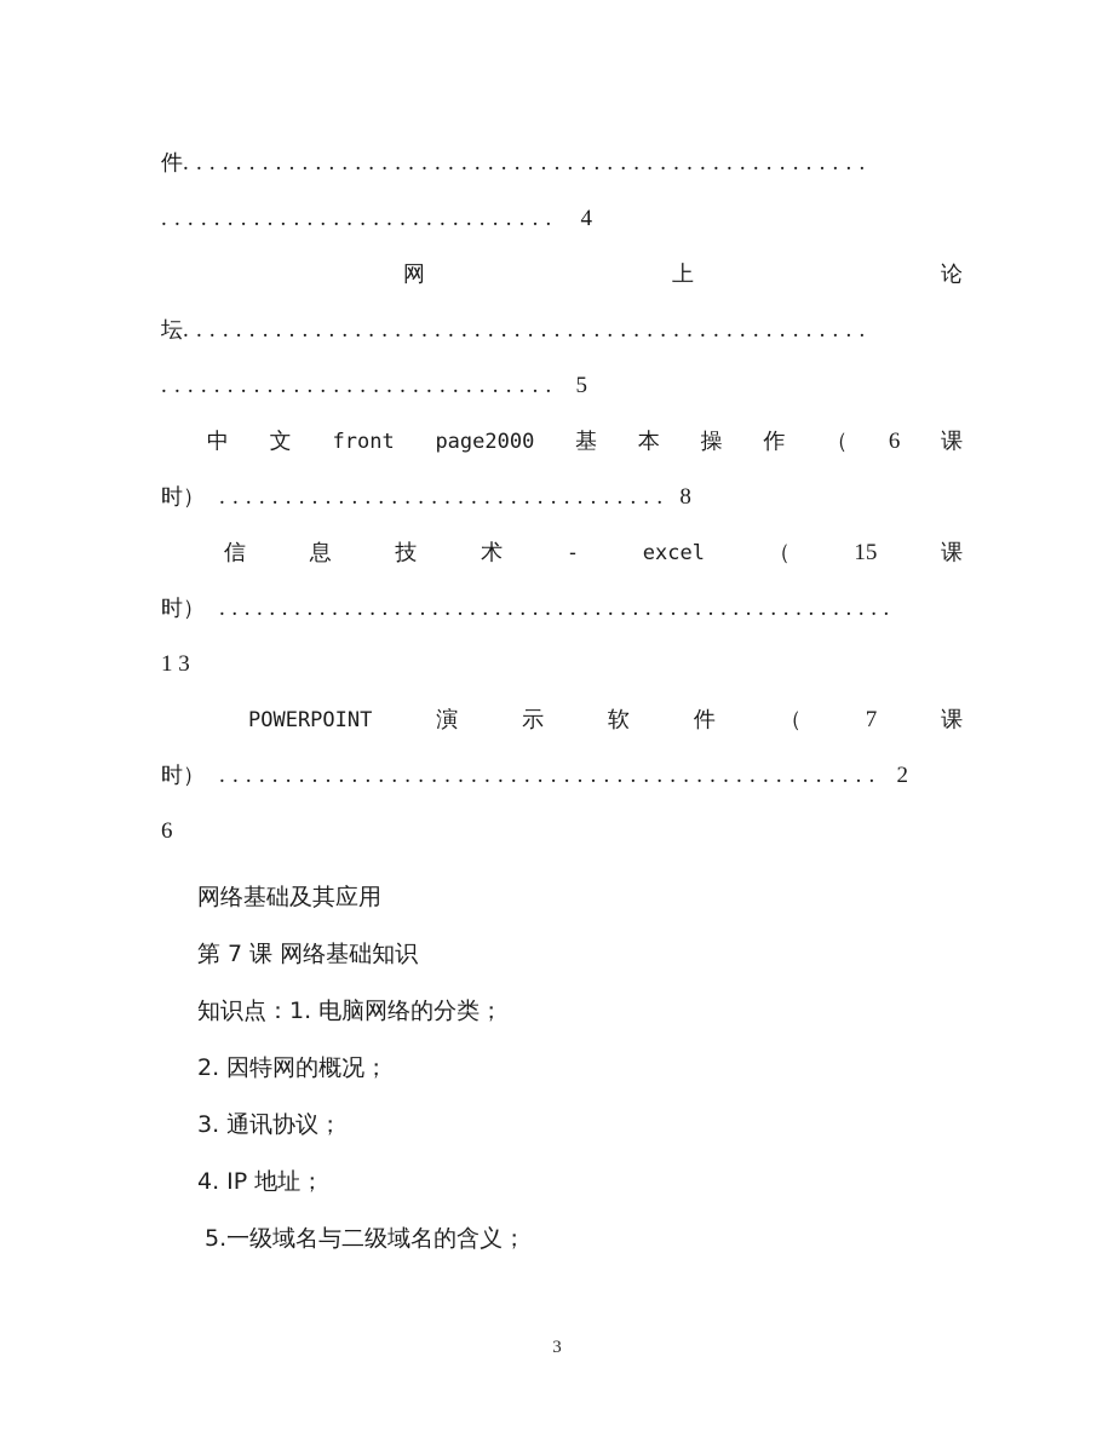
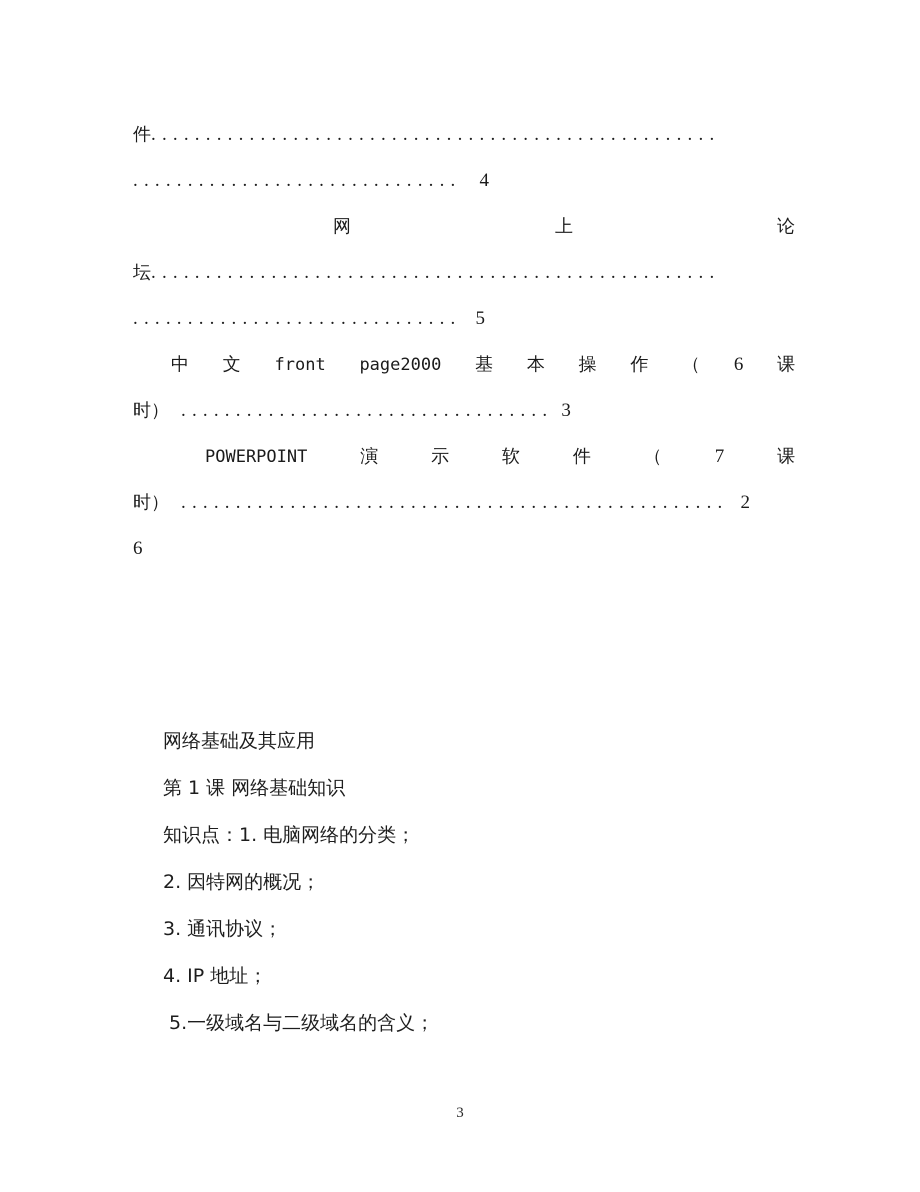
  件....................................................
  .............................. 4
  网 上 论
  坛....................................................
  .............................. 5
  中 文 front page2000 基 本 操 作 （ 6 课
- 时） .................................. 8
+ 时） .................................. 3
- 信 息 技 术 - excel （ 15 课
- 时） ......................................................
- 1 3
  POWERPOINT 演 示 软 件 （ 7 课
  时） .................................................. 2
  6
  网络基础及其应用
- 第 7 课 网络基础知识
+ 第 1 课 网络基础知识
  知识点：1. 电脑网络的分类；
  2. 因特网的概况；
  3. 通讯协议；
  4. IP 地址；
  5.一级域名与二级域名的含义；
  3
